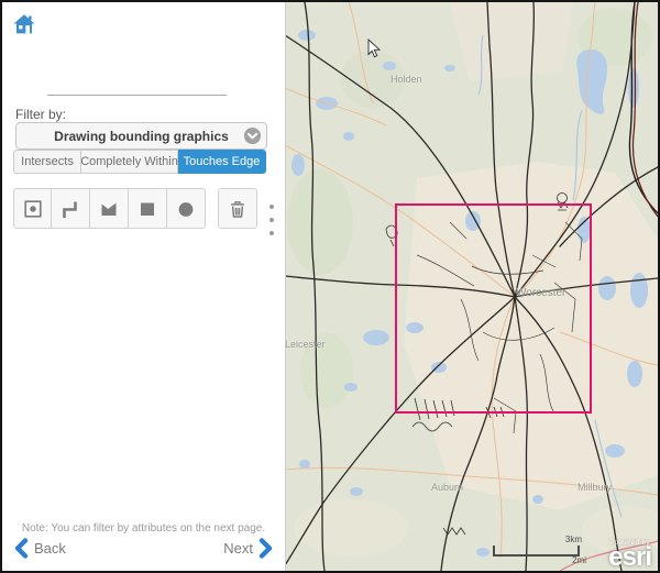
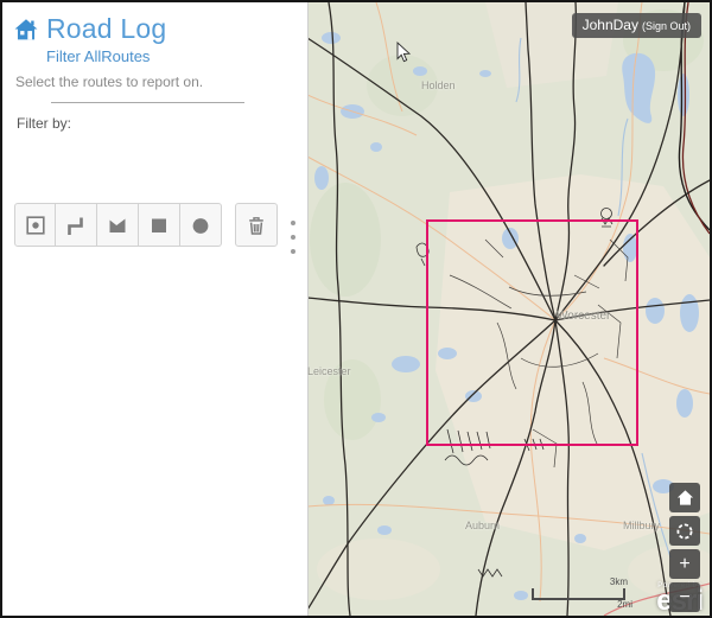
+ Road Log
+ Filter AllRoutes
+ Select the routes to report on.
  Filter by:
- Drawing bounding graphics
- Intersects
- Completely Within
- Touches Edge
- Note: You can filter by attributes on the next page.
- Back
- Next
  Holden
  Worcester
  Leicester
  Auburn
  Millbury
+ JohnDay (Sign Out)
+ +
+ −
  3km
  2mi
  esri
